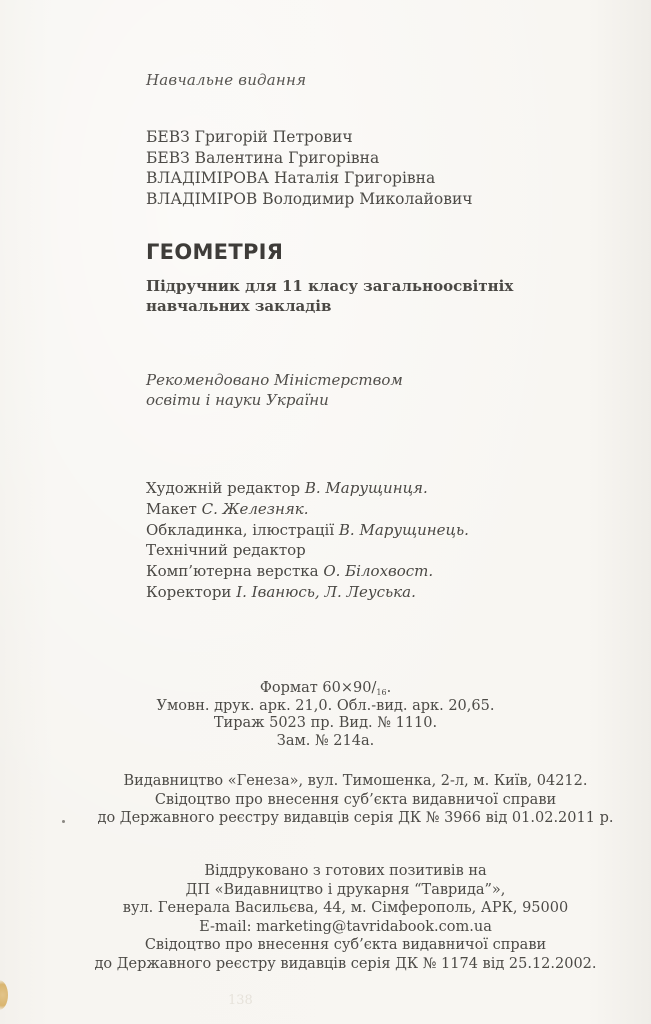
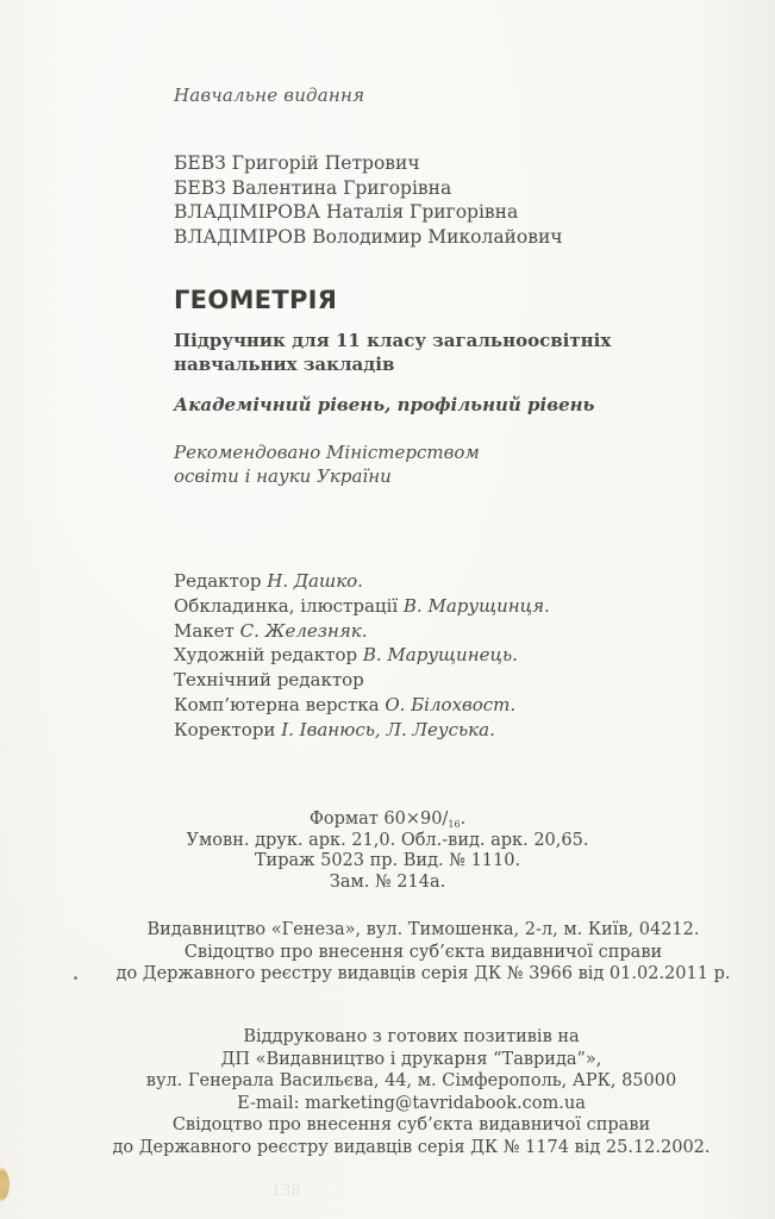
  Навчальне видання
  БЕВЗ Григорій Петрович
  БЕВЗ Валентина Григорівна
  ВЛАДІМІРОВА Наталія Григорівна
  ВЛАДІМІРОВ Володимир Миколайович
  ГЕОМЕТРІЯ
  Підручник для 11 класу загальноосвітніх
  навчальних закладів
+ Академічний рівень, профільний рівень
  Рекомендовано Міністерством
  освіти і науки України
+ Редактор Н. Дашко.
- Художній редактор В. Марущинця.
+ Обкладинка, ілюстрації В. Марущинця.
  Макет С. Железняк.
- Обкладинка, ілюстрації В. Марущинець.
+ Художній редактор В. Марущинець.
  Технічний редактор
  Комп’ютерна верстка О. Білохвост.
  Коректори І. Іванюсь, Л. Леуська.
  Формат 60×90/16.
  Умовн. друк. арк. 21,0. Обл.-вид. арк. 20,65.
  Тираж 5023 пр. Вид. № 1110.
  Зам. № 214а.
  Видавництво «Генеза», вул. Тимошенка, 2-л, м. Київ, 04212.
  Свідоцтво про внесення суб’єкта видавничої справи
  до Державного реєстру видавців серія ДК № 3966 від 01.02.2011 р.
  Віддруковано з готових позитивів на
  ДП «Видавництво і друкарня “Таврида”»,
- вул. Генерала Васильєва, 44, м. Сімферополь, АРК, 95000
+ вул. Генерала Васильєва, 44, м. Сімферополь, АРК, 85000
  E-mail: marketing@tavridabook.com.ua
  Свідоцтво про внесення суб’єкта видавничої справи
  до Державного реєстру видавців серія ДК № 1174 від 25.12.2002.
  138
